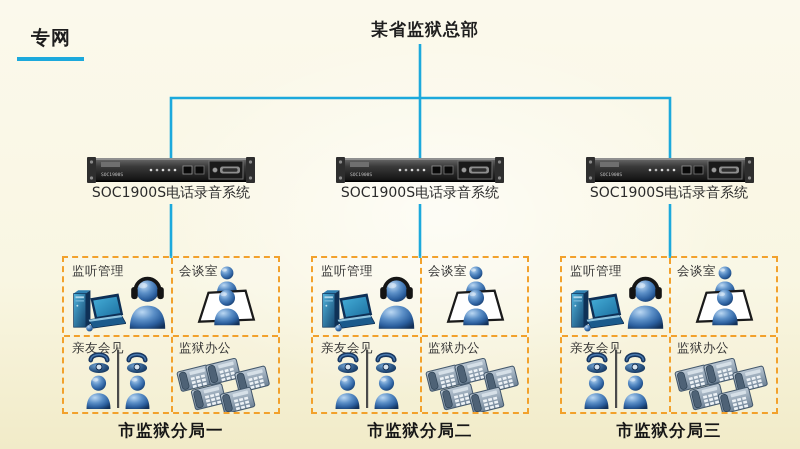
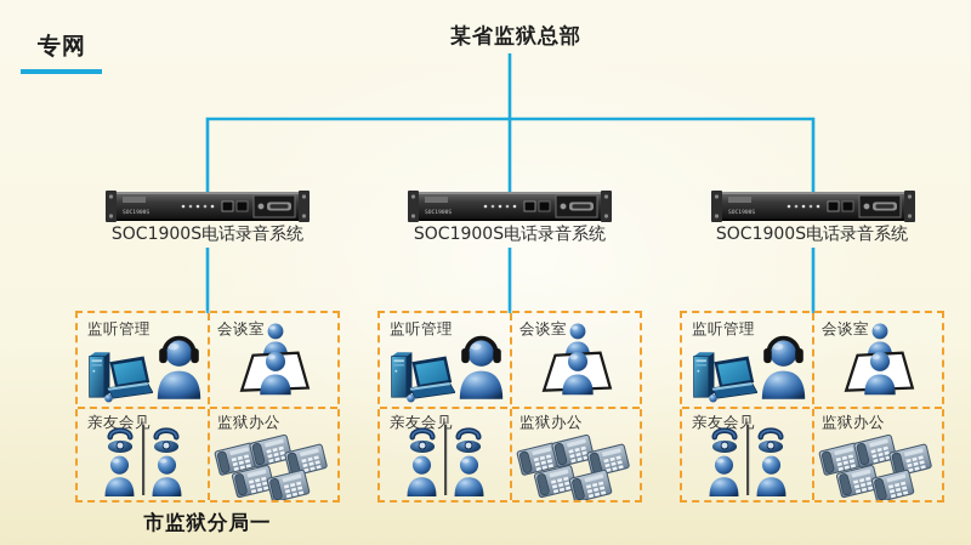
  专网
  某省监狱总部
  SOC1900S电话录音系统
  SOC1900S电话录音系统
  SOC1900S电话录音系统
  监听管理
  会谈室
  亲友会见
  监狱办公
  监听管理
  会谈室
  亲友会见
  监狱办公
  监听管理
  会谈室
  亲友会见
  监狱办公
  市监狱分局一
- 市监狱分局二
- 市监狱分局三
